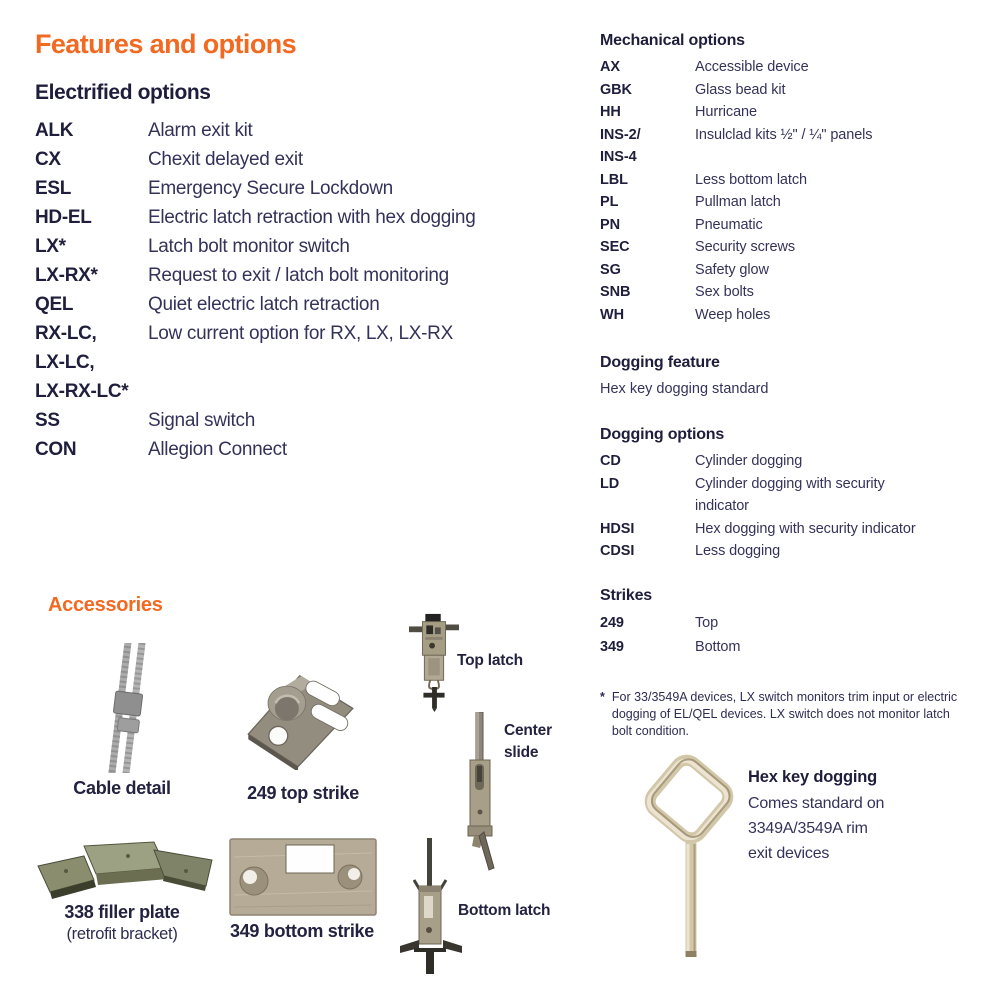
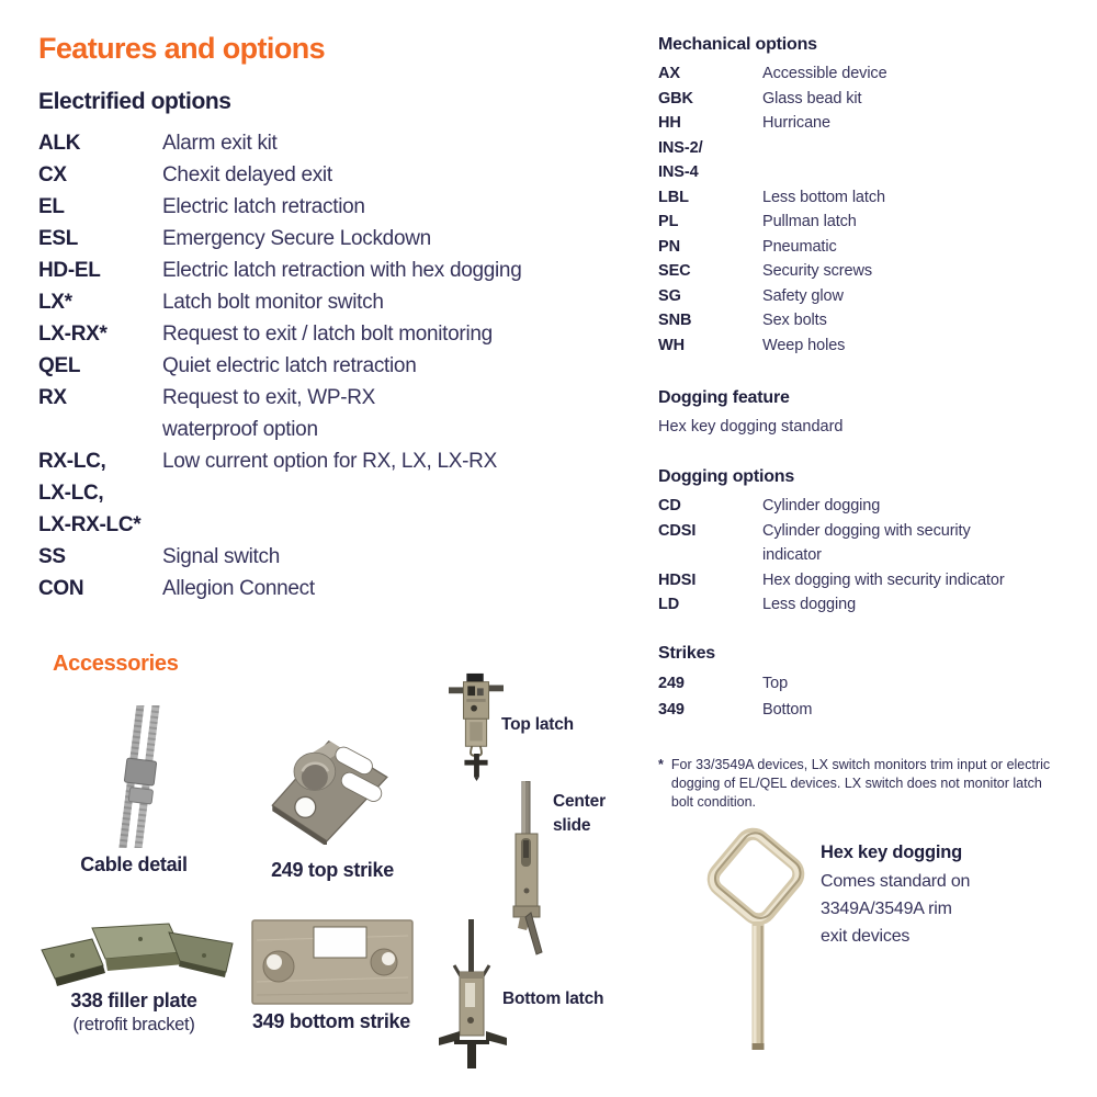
  Features and options
  Electrified options
  ALK
  Alarm exit kit
  CX
  Chexit delayed exit
+ EL
+ Electric latch retraction
  ESL
  Emergency Secure Lockdown
  HD-EL
  Electric latch retraction with hex dogging
  LX*
  Latch bolt monitor switch
  LX-RX*
  Request to exit / latch bolt monitoring
  QEL
  Quiet electric latch retraction
+ RX
+ Request to exit, WP-RX
+ waterproof option
  RX-LC,
  LX-LC,
  LX-RX-LC*
  Low current option for RX, LX, LX-RX
  SS
  Signal switch
  CON
  Allegion Connect
  Mechanical options
  AX
  Accessible device
  GBK
  Glass bead kit
  HH
  Hurricane
  INS-2/
  INS-4
- Insulclad kits ½" / ¼" panels
  LBL
  Less bottom latch
  PL
  Pullman latch
  PN
  Pneumatic
  SEC
  Security screws
  SG
  Safety glow
  SNB
  Sex bolts
  WH
  Weep holes
  Dogging feature
  Hex key dogging standard
  Dogging options
  CD
  Cylinder dogging
- LD
+ CDSI
  Cylinder dogging with security
  indicator
  HDSI
  Hex dogging with security indicator
- CDSI
+ LD
  Less dogging
  Strikes
  249
  Top
  349
  Bottom
  *
  For 33/3549A devices, LX switch monitors trim input or electric dogging of EL/QEL devices. LX switch does not monitor latch bolt condition.
  Accessories
  Cable detail
  249 top strike
  338 filler plate
  (retrofit bracket)
  349 bottom strike
  Top latch
  Center slide
  Bottom latch
  Hex key dogging
  Comes standard on
  3349A/3549A rim
  exit devices
